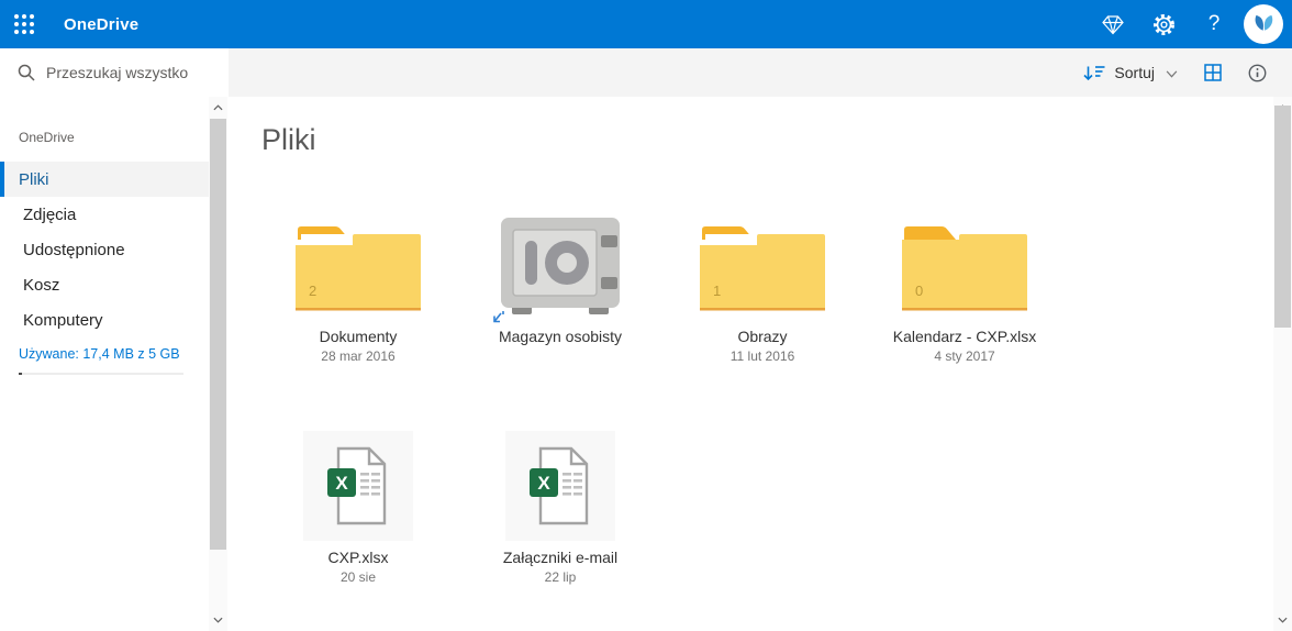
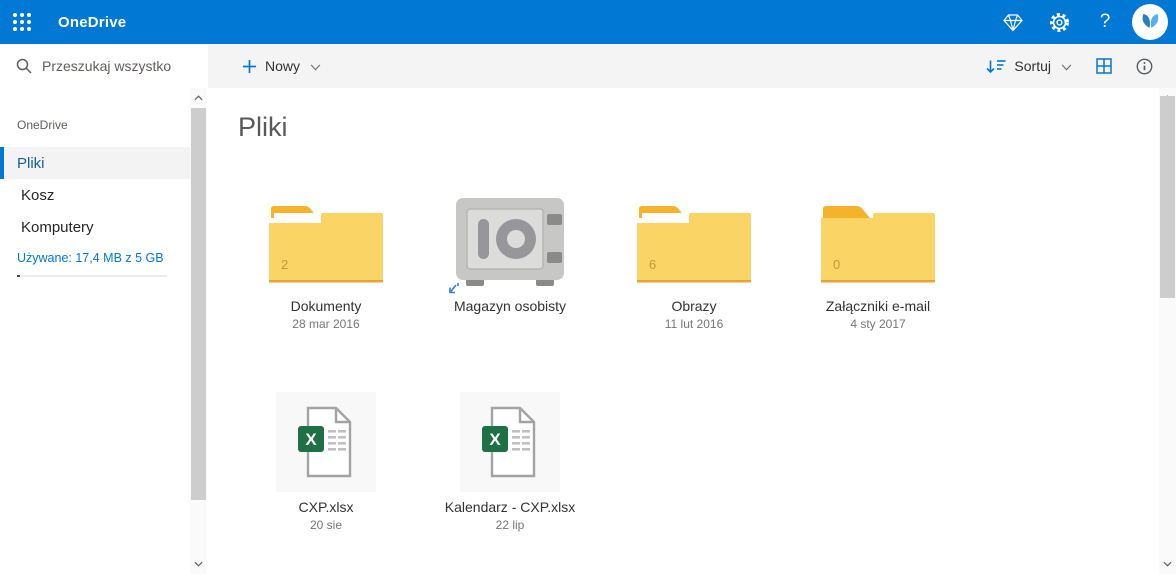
  OneDrive
  ?
  Przeszukaj wszystko
+ Nowy
  Sortuj
  OneDrive
  Pliki
- Zdjęcia
- Udostępnione
  Kosz
  Komputery
  Używane: 17,4 MB z 5 GB
  Pliki
  2
  Dokumenty
  28 mar 2016
  Magazyn osobisty
- 1
+ 6
  Obrazy
  11 lut 2016
  0
- Kalendarz - CXP.xlsx
+ Załączniki e-mail
  4 sty 2017
  X
  CXP.xlsx
  20 sie
  X
- Załączniki e-mail
+ Kalendarz - CXP.xlsx
  22 lip
